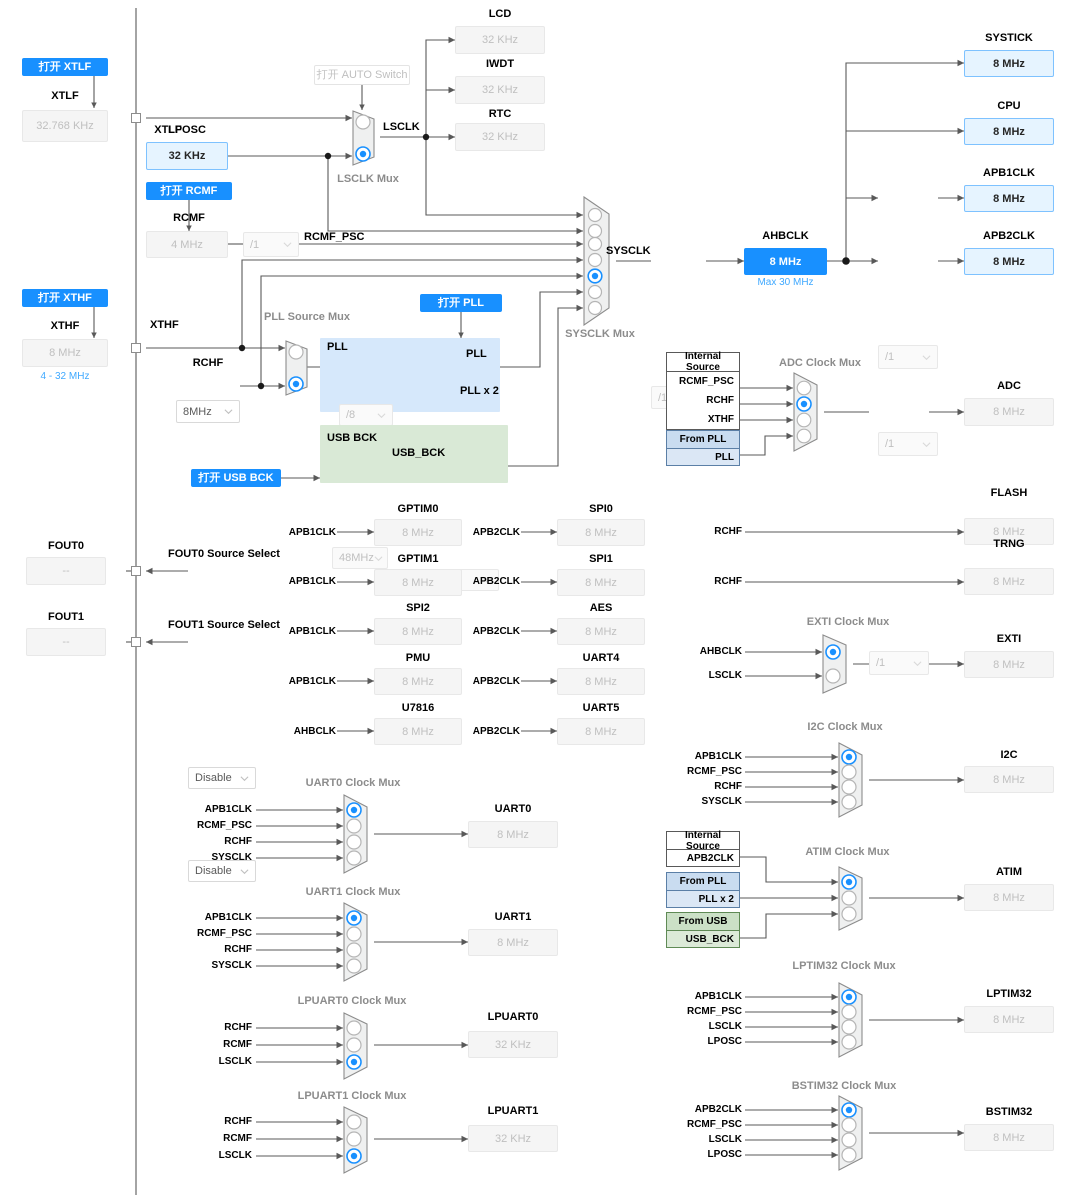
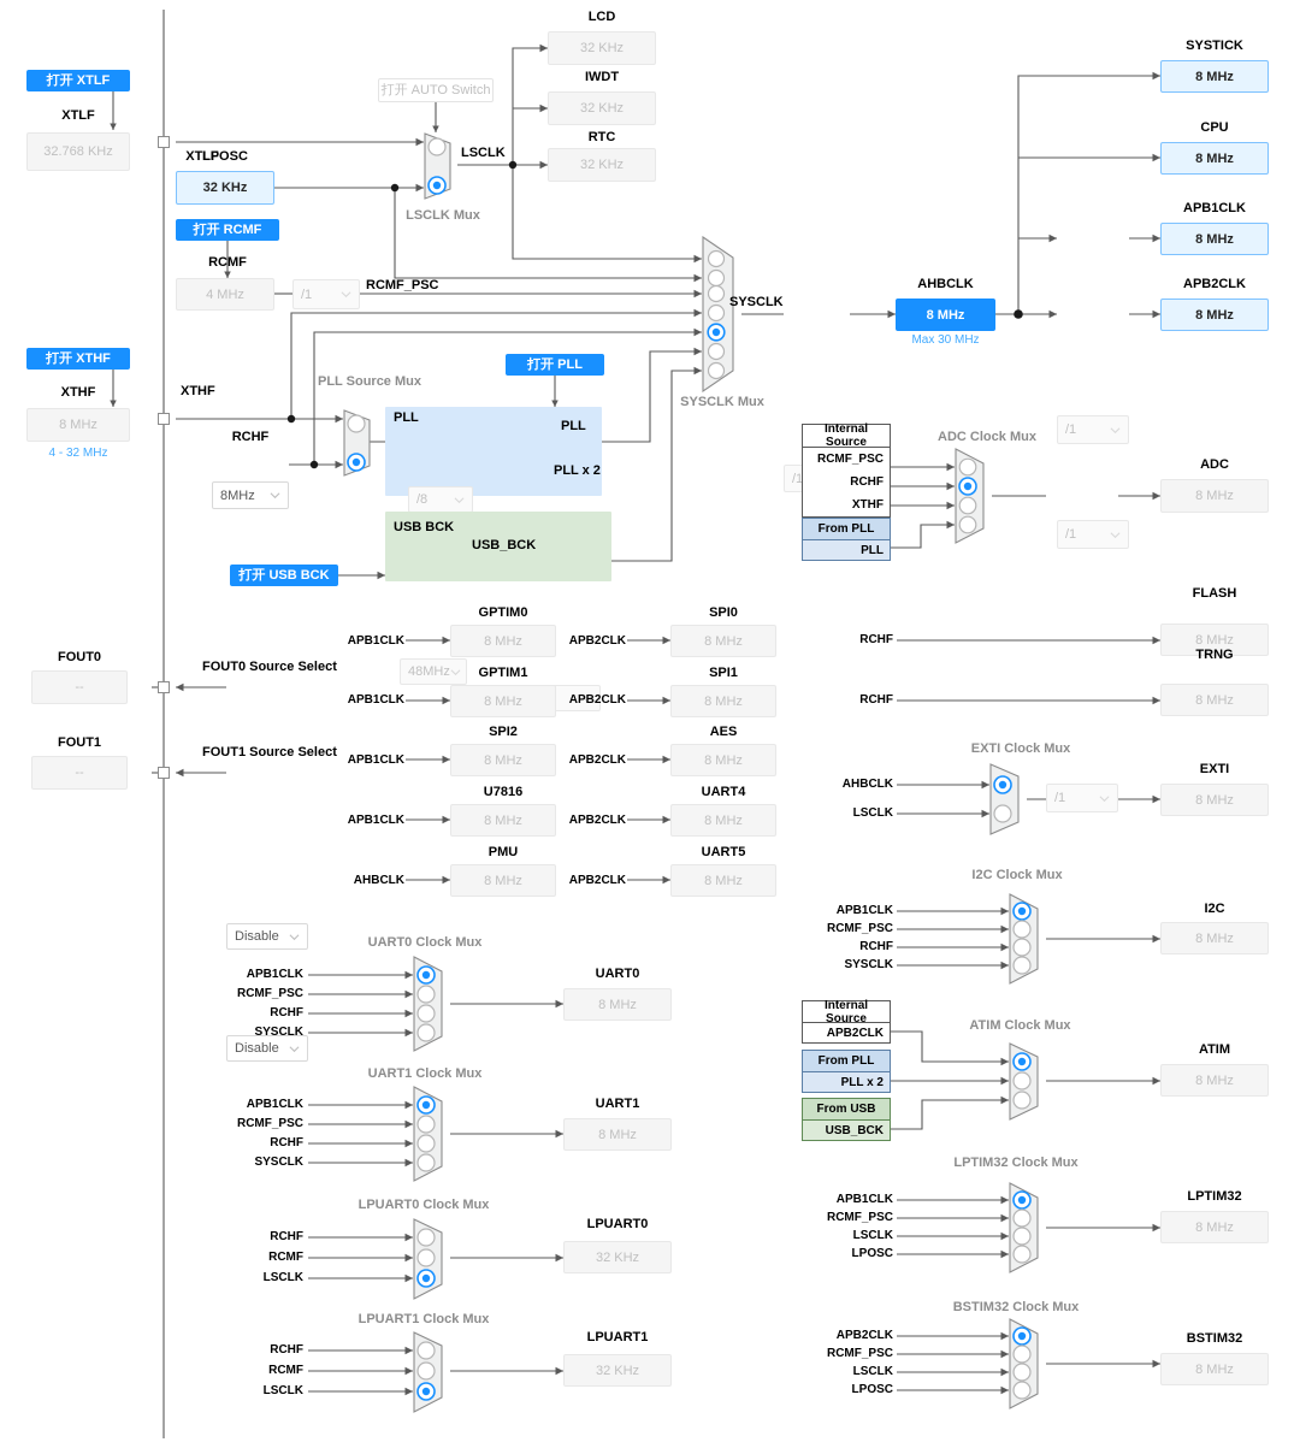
  打开 XTLF
  XTLF
  32.768 KHz
  XTLF
  LPOSC
  32 KHz
  打开 RCMF
  RCMF
  4 MHz
  /1
  RCMF_PSC
  打开 XTHF
  XTHF
  8 MHz
  4 - 32 MHz
  XTHF
  RCHF
  8MHz
  打开 AUTO Switch
  LSCLK Mux
  LSCLK
  LCD
  32 KHz
  IWDT
  32 KHz
  RTC
  32 KHz
  PLL Source Mux
  打开 PLL
  PLL
  /8
  PLL
  PLL x 2
  USB BCK
  48MHz
  USB_BCK
  打开 USB BCK
  SYSCLK Mux
  SYSCLK
  /1
  AHBCLK
  8 MHz
  Max 30 MHz
  SYSTICK
  8 MHz
  CPU
  8 MHz
  APB1CLK
  /1
  8 MHz
  APB2CLK
  /1
  8 MHz
  FOUT0
  --
  FOUT0 Source Select
  Disable
  FOUT1
  --
  FOUT1 Source Select
  Disable
  Internal Source
  RCMF_PSC
  RCHF
  XTHF
  From PLL
  PLL
  ADC Clock Mux
  /1
  ADC
  8 MHz
  GPTIM0
  APB1CLK
  8 MHz
  GPTIM1
  APB1CLK
  8 MHz
  SPI2
  APB1CLK
  8 MHz
- PMU
+ U7816
  APB1CLK
  8 MHz
- U7816
+ PMU
  AHBCLK
  8 MHz
  SPI0
  APB2CLK
  8 MHz
  SPI1
  APB2CLK
  8 MHz
  AES
  APB2CLK
  8 MHz
  UART4
  APB2CLK
  8 MHz
  UART5
  APB2CLK
  8 MHz
  FLASH
  RCHF
  8 MHz
  TRNG
  RCHF
  8 MHz
  EXTI Clock Mux
  AHBCLK
  LSCLK
  EXTI
  8 MHz
  I2C Clock Mux
  APB1CLK
  RCMF_PSC
  RCHF
  SYSCLK
  I2C
  8 MHz
  Internal Source
  APB2CLK
  From PLL
  PLL x 2
  From USB
  USB_BCK
  ATIM Clock Mux
  ATIM
  8 MHz
  LPTIM32 Clock Mux
  APB1CLK
  RCMF_PSC
  LSCLK
  LPOSC
  LPTIM32
  8 MHz
  BSTIM32 Clock Mux
  APB2CLK
  RCMF_PSC
  LSCLK
  LPOSC
  BSTIM32
  8 MHz
  UART0 Clock Mux
  APB1CLK
  RCMF_PSC
  RCHF
  SYSCLK
  UART0
  8 MHz
  UART1 Clock Mux
  APB1CLK
  RCMF_PSC
  RCHF
  SYSCLK
  UART1
  8 MHz
  LPUART0 Clock Mux
  RCHF
  RCMF
  LSCLK
  LPUART0
  32 KHz
  LPUART1 Clock Mux
  RCHF
  RCMF
  LSCLK
  LPUART1
  32 KHz
